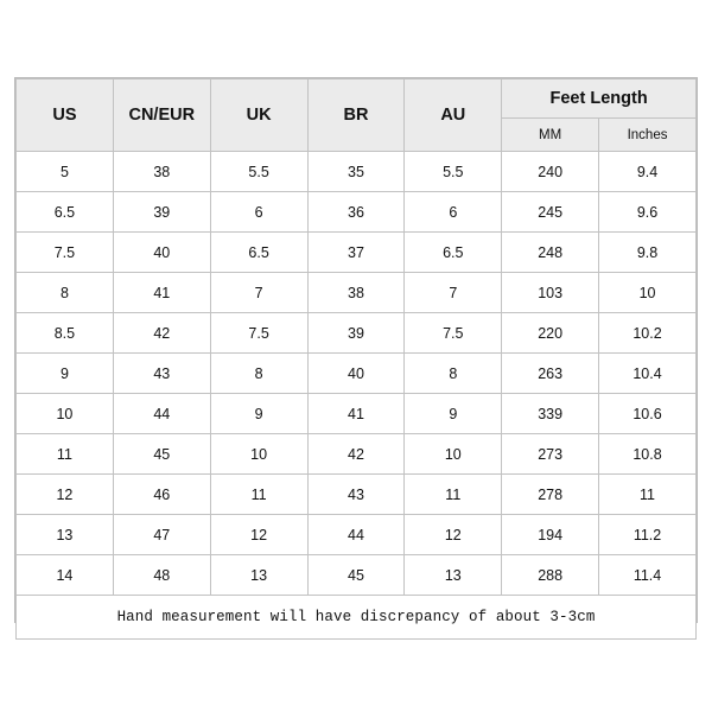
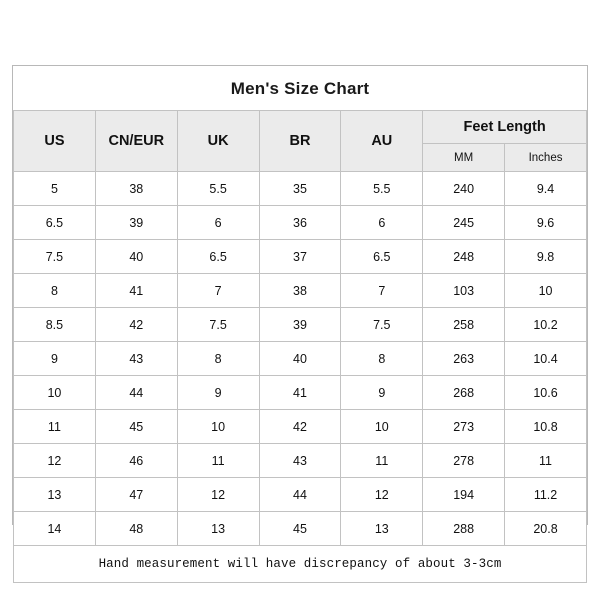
+ Men's Size Chart
  US	CN/EUR	UK	BR	AU	Feet Length
  MM	Inches
  5	38	5.5	35	5.5	240	9.4
  6.5	39	6	36	6	245	9.6
  7.5	40	6.5	37	6.5	248	9.8
  8	41	7	38	7	103	10
- 8.5	42	7.5	39	7.5	220	10.2
+ 8.5	42	7.5	39	7.5	258	10.2
  9	43	8	40	8	263	10.4
- 10	44	9	41	9	339	10.6
+ 10	44	9	41	9	268	10.6
  11	45	10	42	10	273	10.8
  12	46	11	43	11	278	11
  13	47	12	44	12	194	11.2
- 14	48	13	45	13	288	11.4
+ 14	48	13	45	13	288	20.8
  Hand measurement will have discrepancy of about 3-3cm
